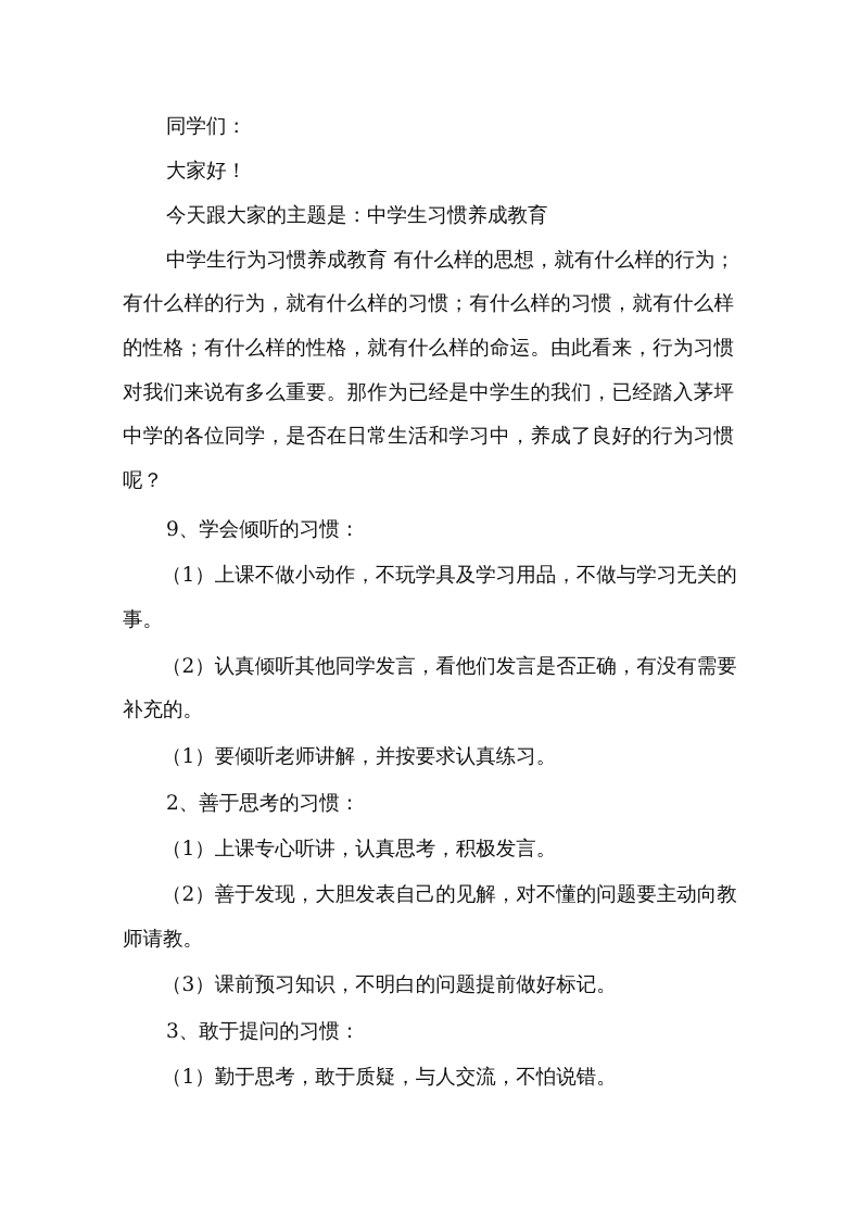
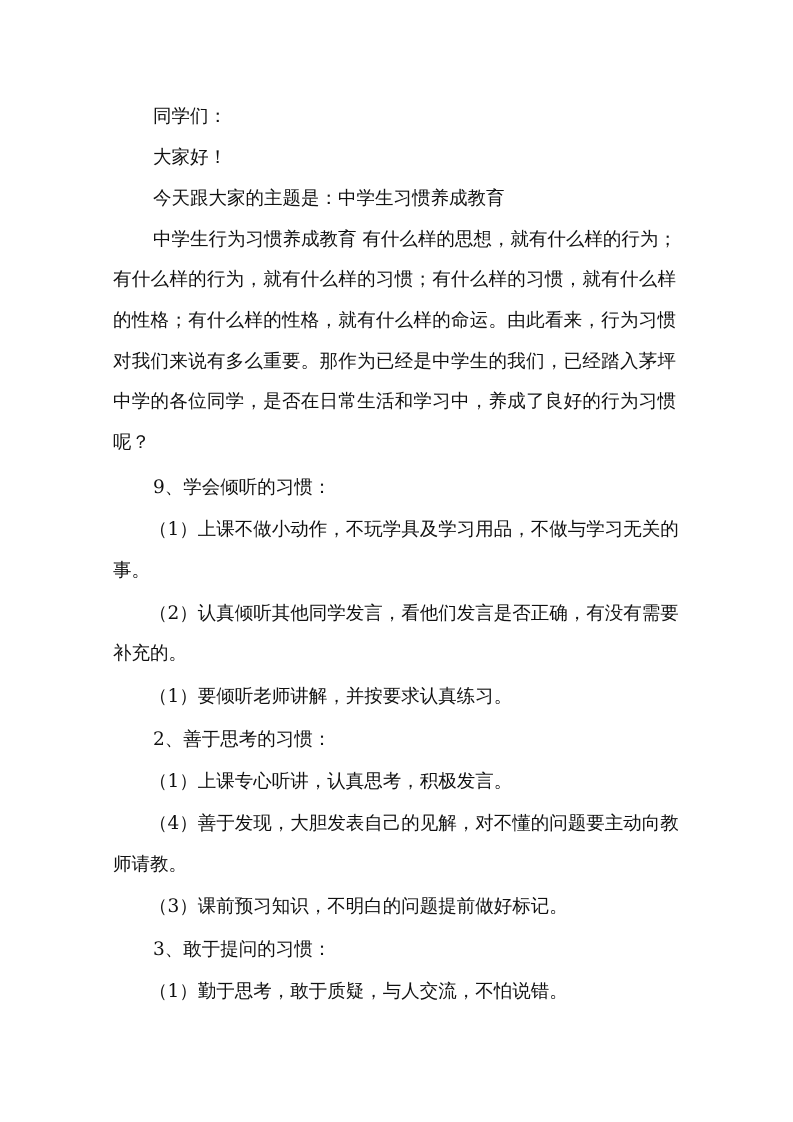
  同学们：
  大家好！
  今天跟大家的主题是：中学生习惯养成教育
  中学生行为习惯养成教育 有什么样的思想，就有什么样的行为；
  有什么样的行为，就有什么样的习惯；有什么样的习惯，就有什么样
  的性格；有什么样的性格，就有什么样的命运。由此看来，行为习惯
  对我们来说有多么重要。那作为已经是中学生的我们，已经踏入茅坪
  中学的各位同学，是否在日常生活和学习中，养成了良好的行为习惯
  呢？
  9、学会倾听的习惯：
  （1）上课不做小动作，不玩学具及学习用品，不做与学习无关的
  事。
  （2）认真倾听其他同学发言，看他们发言是否正确，有没有需要
  补充的。
  （1）要倾听老师讲解，并按要求认真练习。
  2、善于思考的习惯：
  （1）上课专心听讲，认真思考，积极发言。
- （2）善于发现，大胆发表自己的见解，对不懂的问题要主动向教
+ （4）善于发现，大胆发表自己的见解，对不懂的问题要主动向教
  师请教。
  （3）课前预习知识，不明白的问题提前做好标记。
  3、敢于提问的习惯：
  （1）勤于思考，敢于质疑，与人交流，不怕说错。
